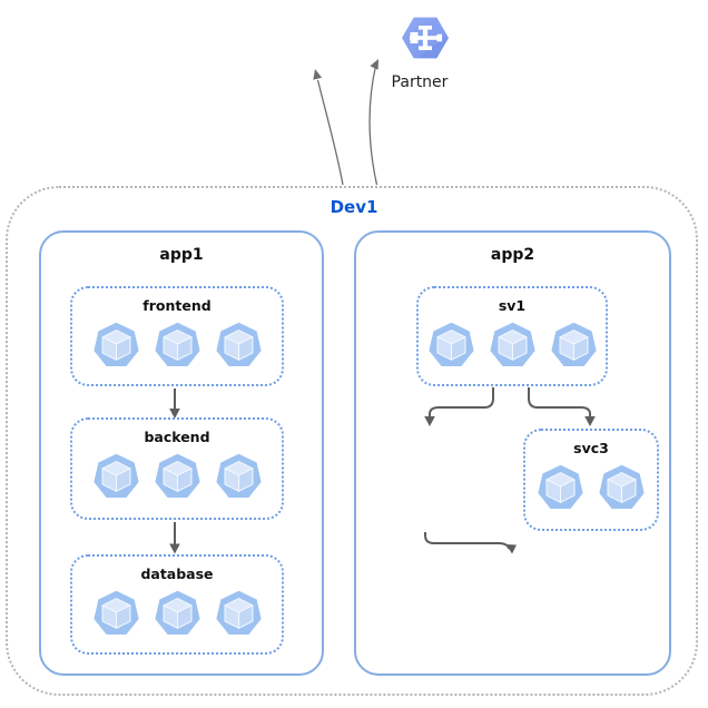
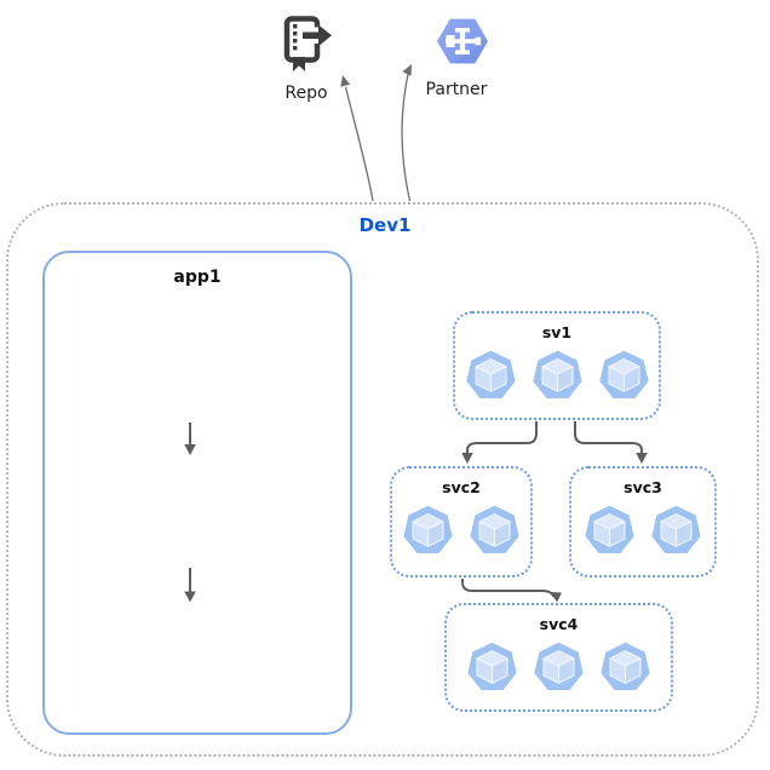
+ Repo
  Partner
  Dev1
  app1
- frontend
- backend
- database
- app2
  sv1
+ svc2
  svc3
+ svc4
